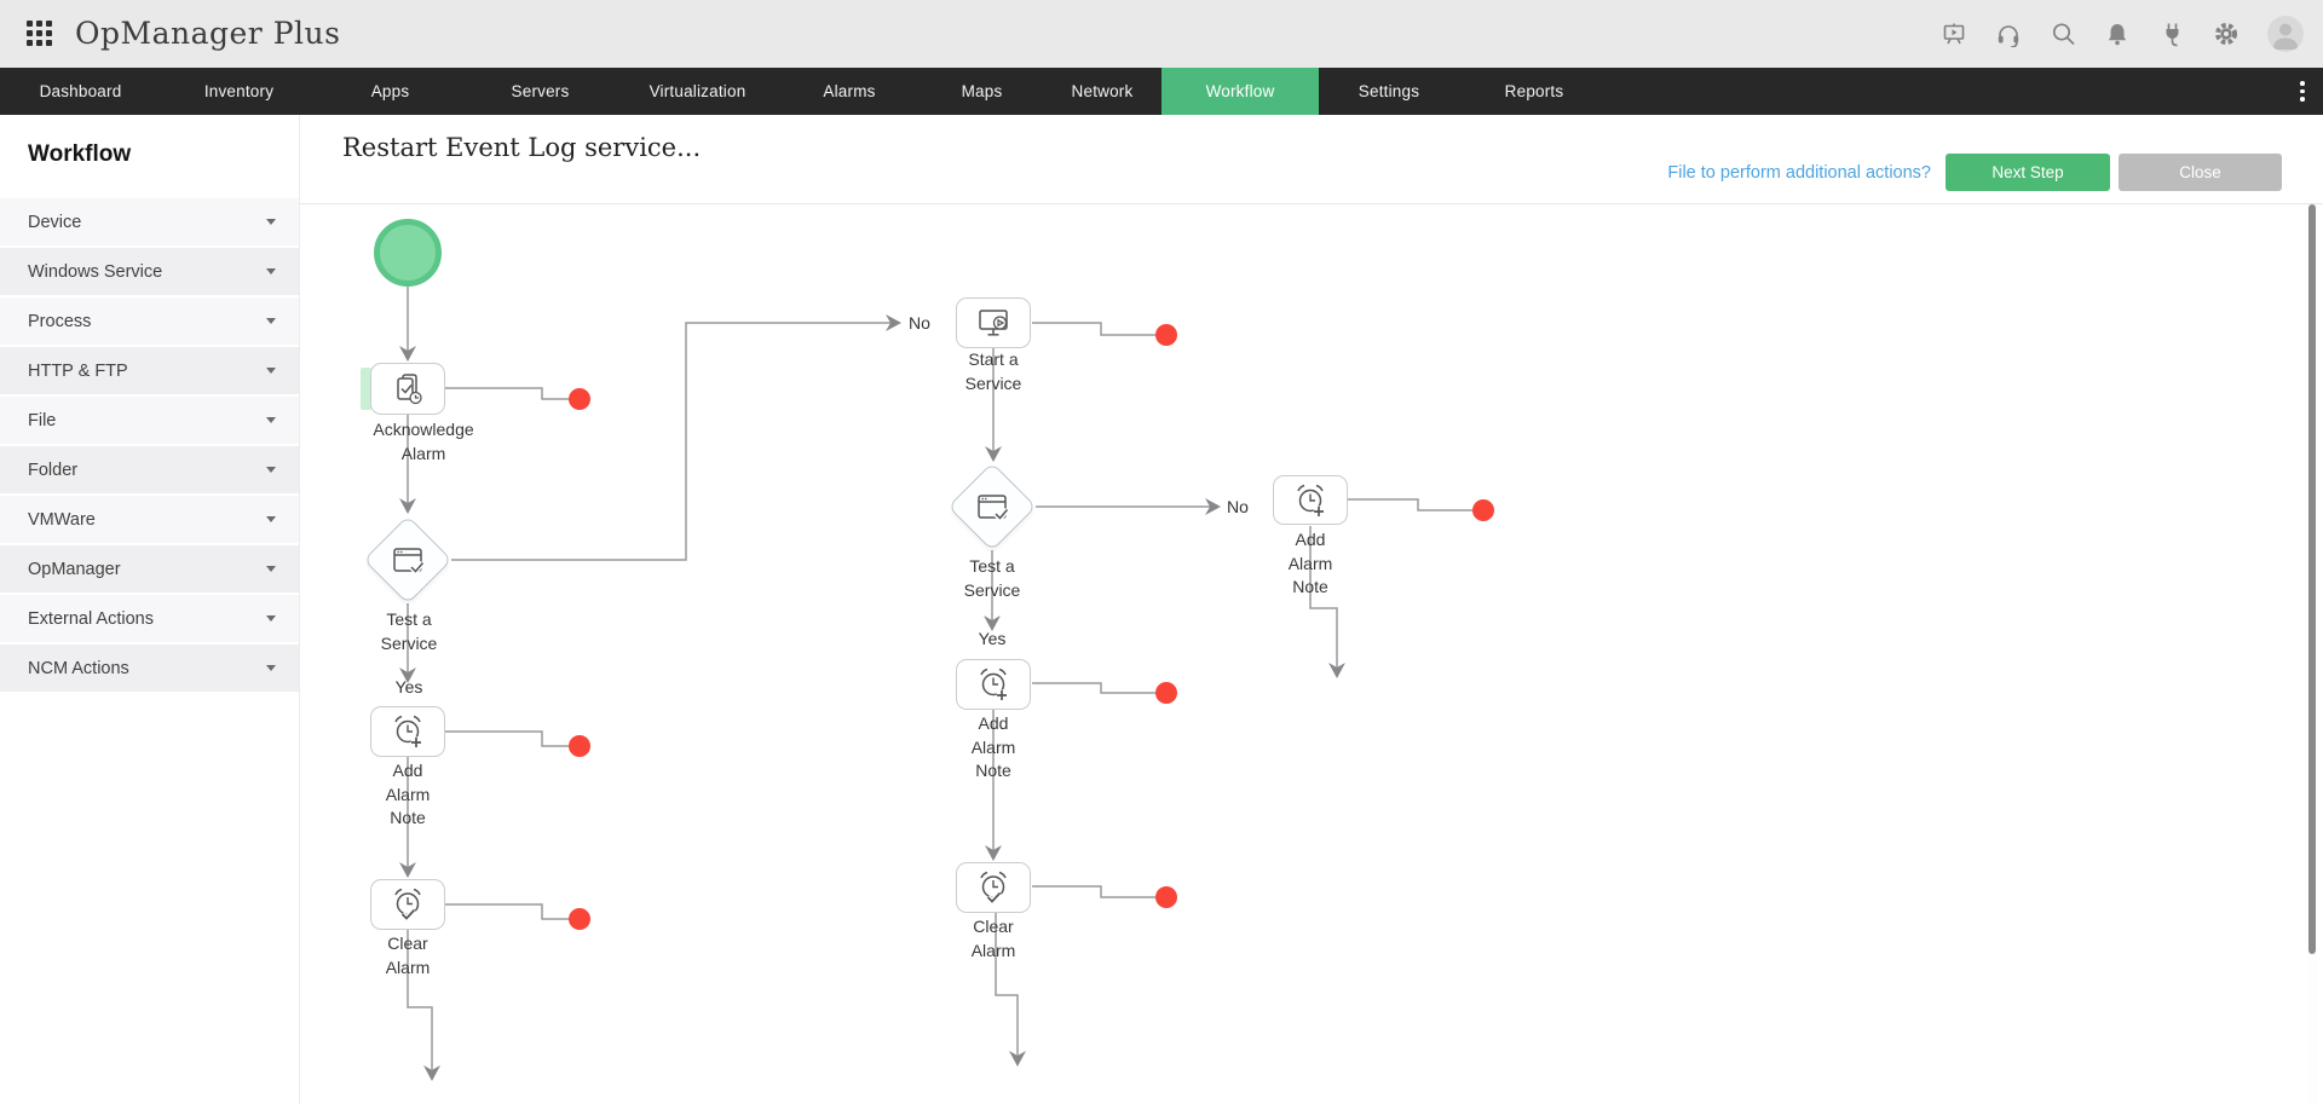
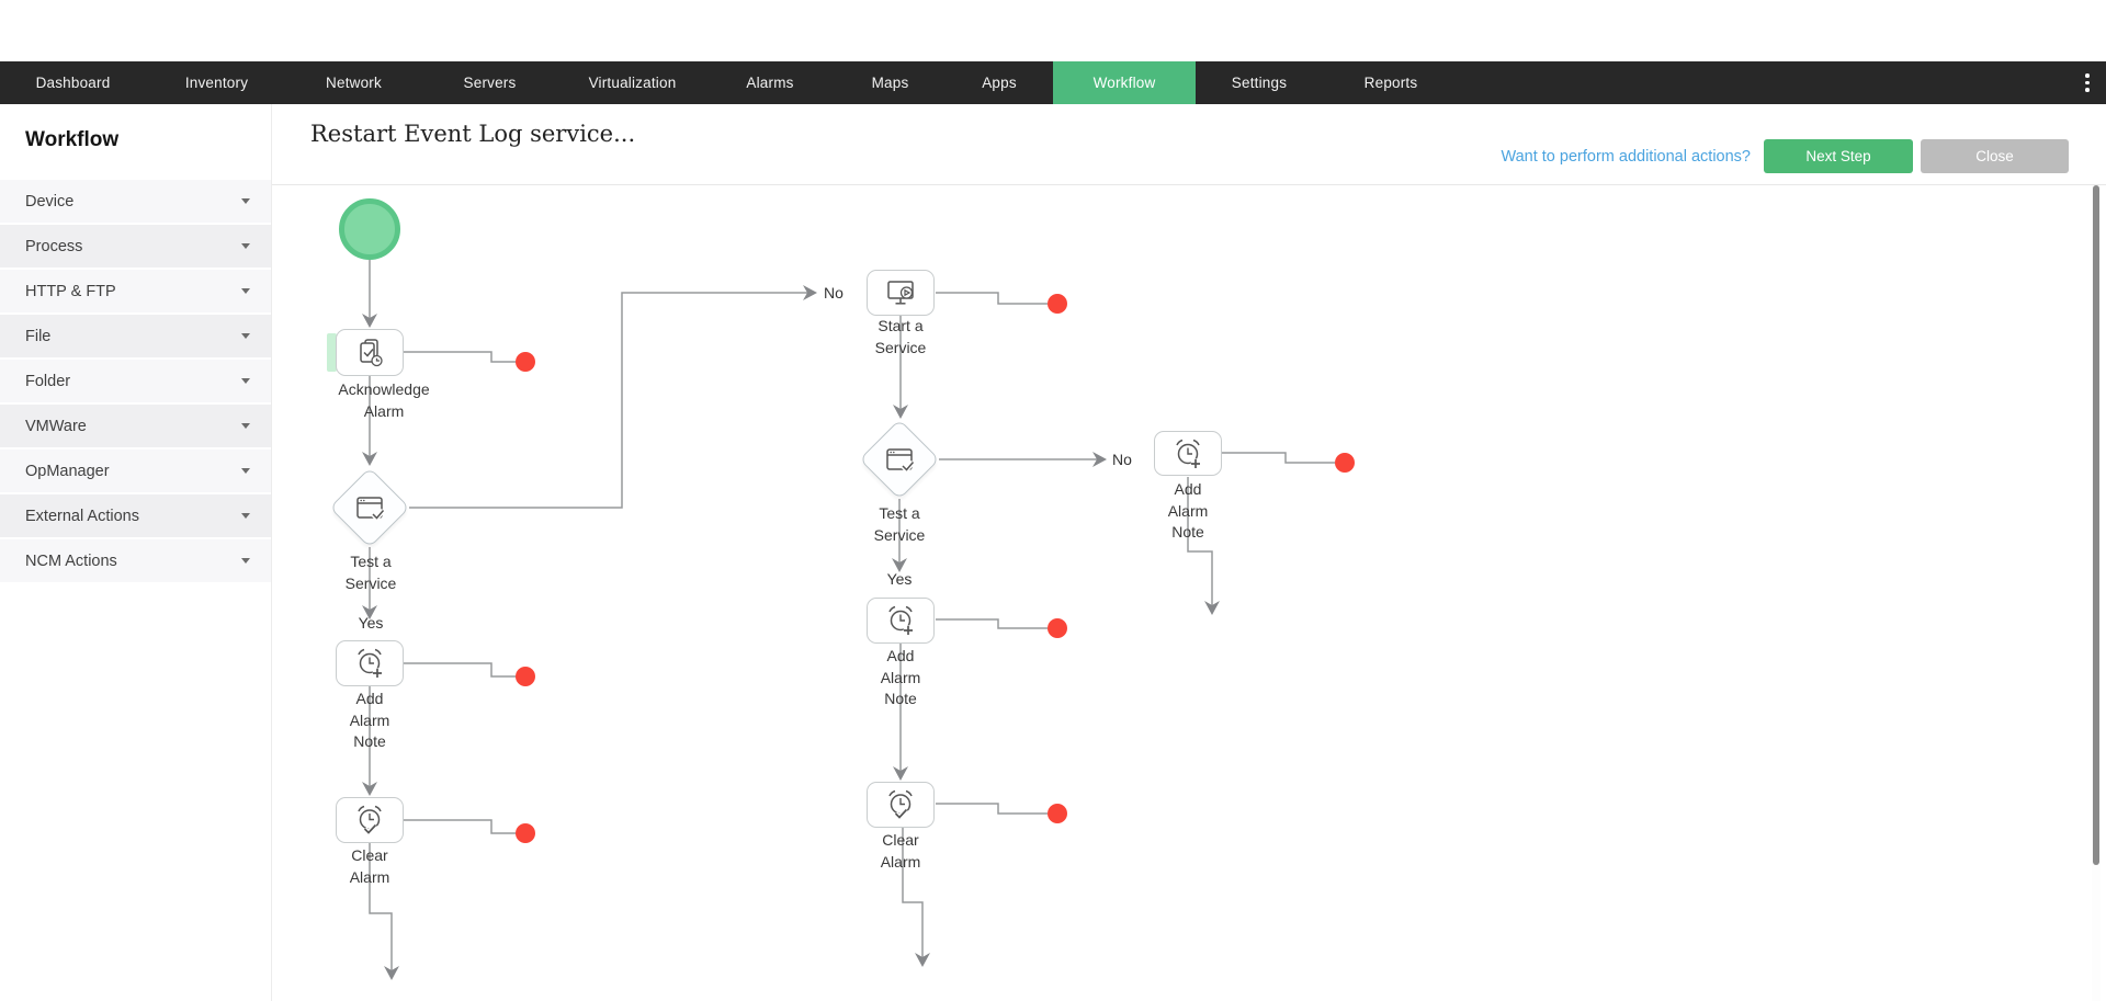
- OpManager Plus
  Dashboard
  Inventory
- Apps
+ Network
  Servers
  Virtualization
  Alarms
  Maps
- Network
+ Apps
  Workflow
  Settings
  Reports
  Workflow
  Device
- Windows Service
  Process
  HTTP & FTP
  File
  Folder
  VMWare
  OpManager
  External Actions
  NCM Actions
  Restart Event Log service...
- File to perform additional actions?
+ Want to perform additional actions?
  Next Step
  Close
  Acknowledge Alarm
  Test a Service
  Yes
  No
  Add Alarm Note
  Clear Alarm
  Start a Service
  Test a Service
  Yes
  No
  Add Alarm Note
  Add Alarm Note
  Clear Alarm
